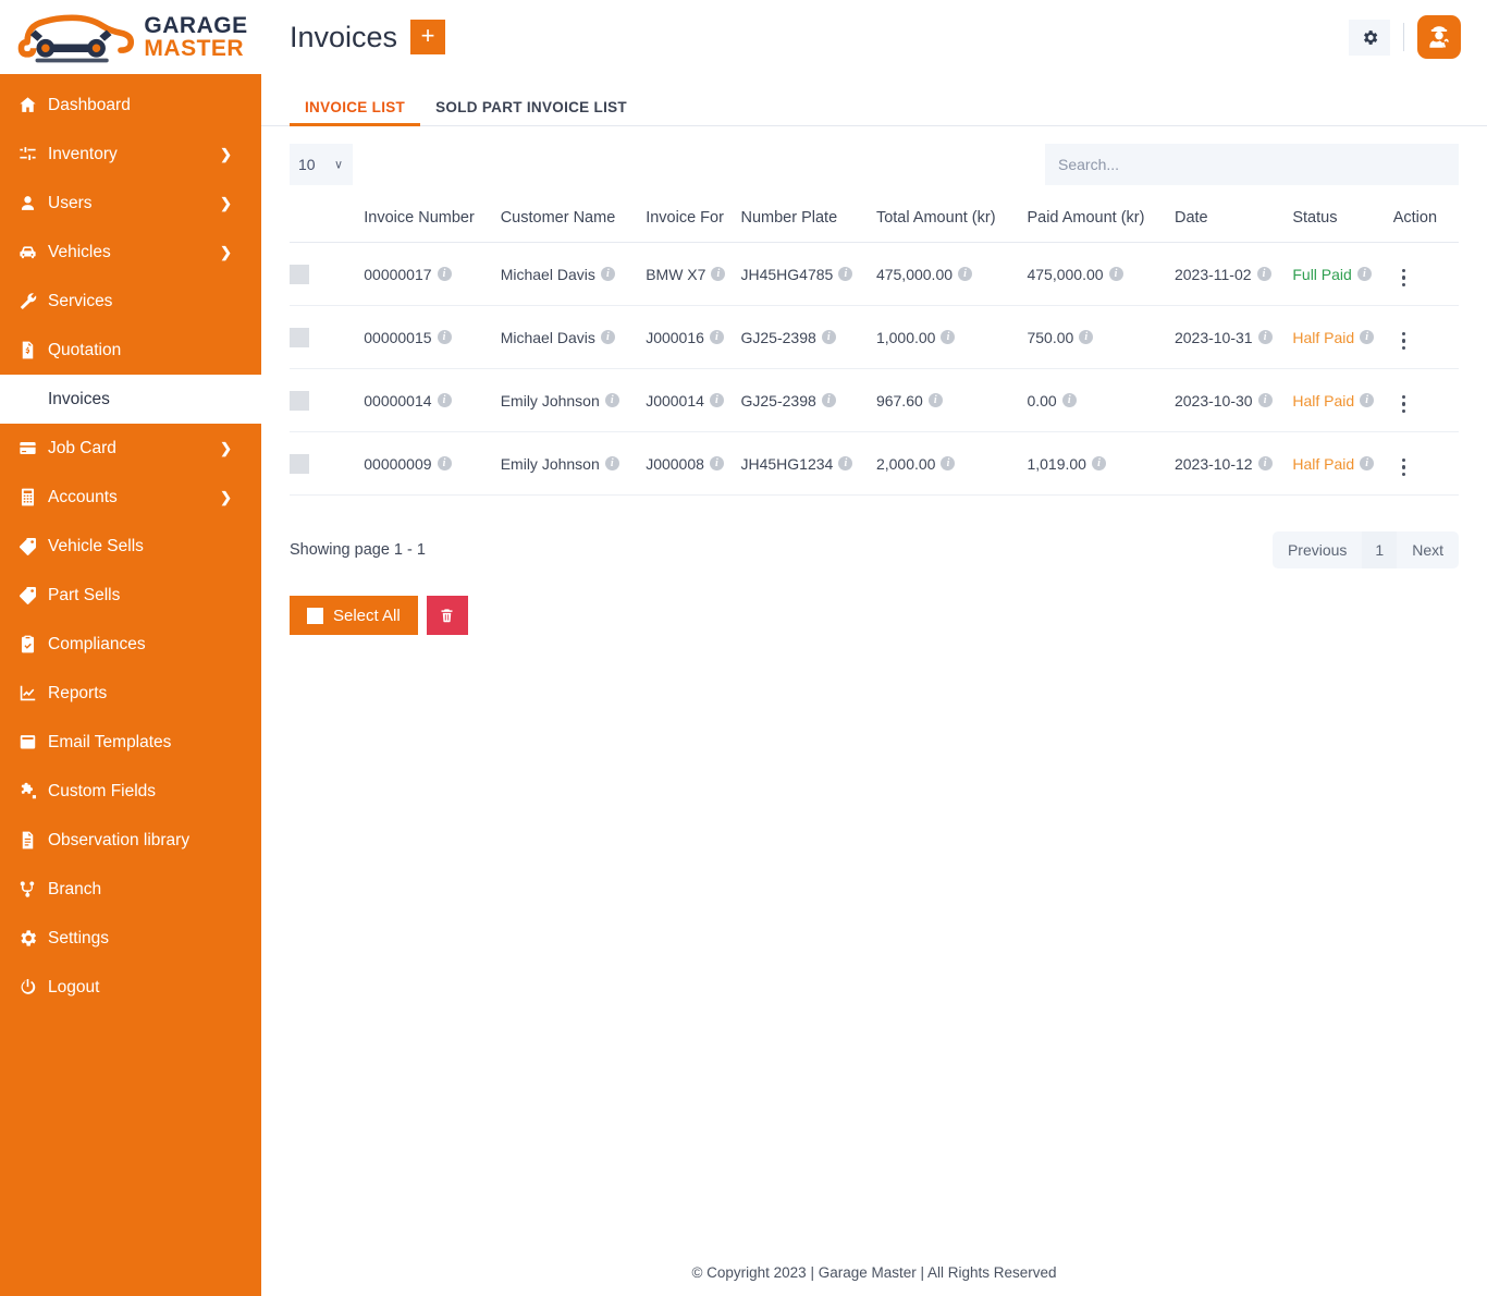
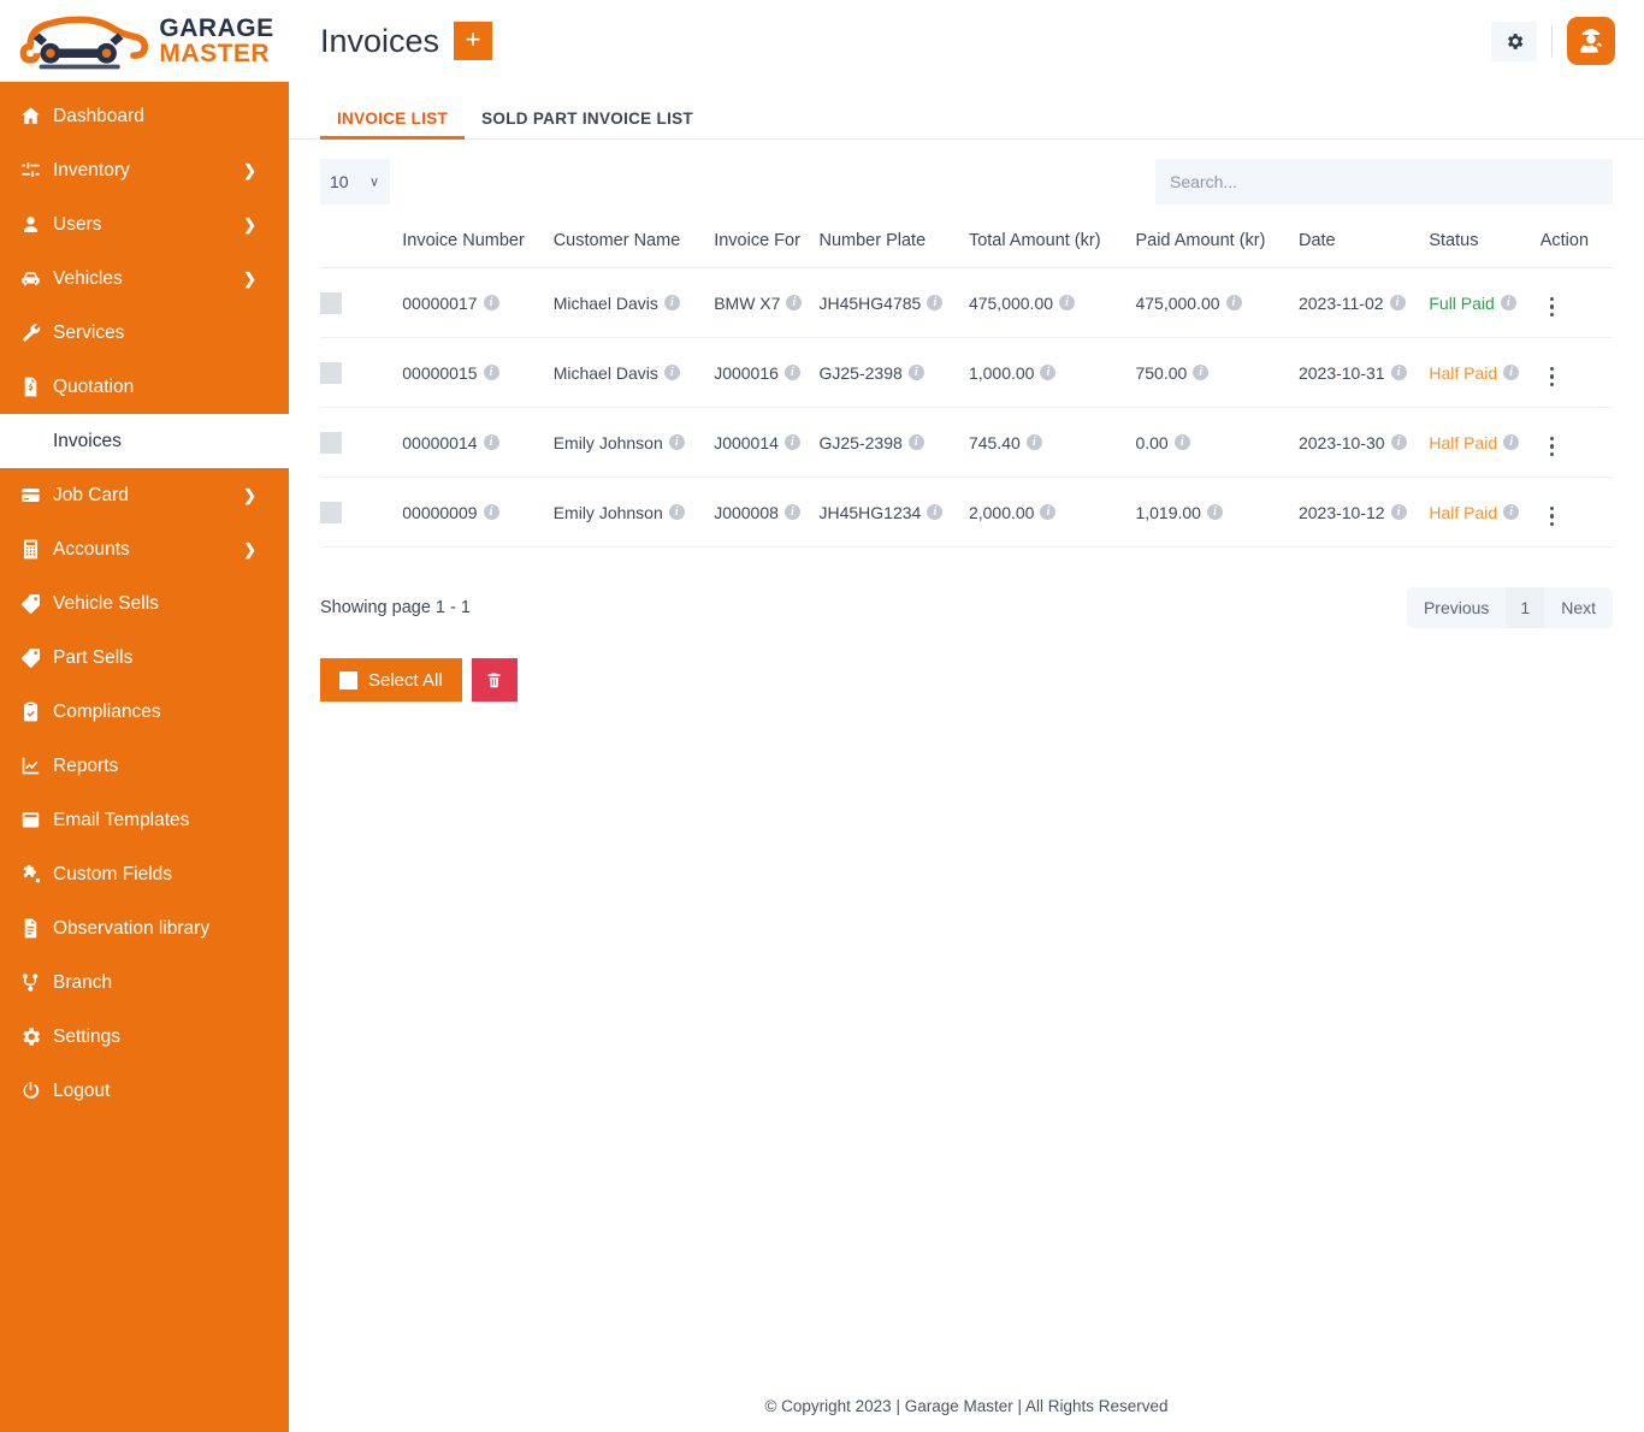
  GARAGE
  MASTER
  Dashboard
  Inventory
  ❯
  Users
  ❯
  Vehicles
  ❯
  Services
  Quotation
  Invoices
  Job Card
  ❯
  Accounts
  ❯
  Vehicle Sells
  Part Sells
  Compliances
  Reports
  Email Templates
  Custom Fields
  Observation library
  Branch
  Settings
  Logout
  Invoices
  +
  INVOICE LIST
  SOLD PART INVOICE LIST
  10
  ∨
  Search...
  	Invoice Number	Customer Name	Invoice For	Number Plate	Total Amount (kr)	Paid Amount (kr)	Date	Status	Action
  	00000017 i	Michael Davis i	BMW X7 i	JH45HG4785 i	475,000.00 i	475,000.00 i	2023-11-02 i	Full Paid i
  	00000015 i	Michael Davis i	J000016 i	GJ25-2398 i	1,000.00 i	750.00 i	2023-10-31 i	Half Paid i
- 	00000014 i	Emily Johnson i	J000014 i	GJ25-2398 i	967.60 i	0.00 i	2023-10-30 i	Half Paid i
+ 	00000014 i	Emily Johnson i	J000014 i	GJ25-2398 i	745.40 i	0.00 i	2023-10-30 i	Half Paid i
  	00000009 i	Emily Johnson i	J000008 i	JH45HG1234 i	2,000.00 i	1,019.00 i	2023-10-12 i	Half Paid i
  Showing page 1 - 1
  Previous
  1
  Next
  Select All
  © Copyright 2023 | Garage Master | All Rights Reserved
